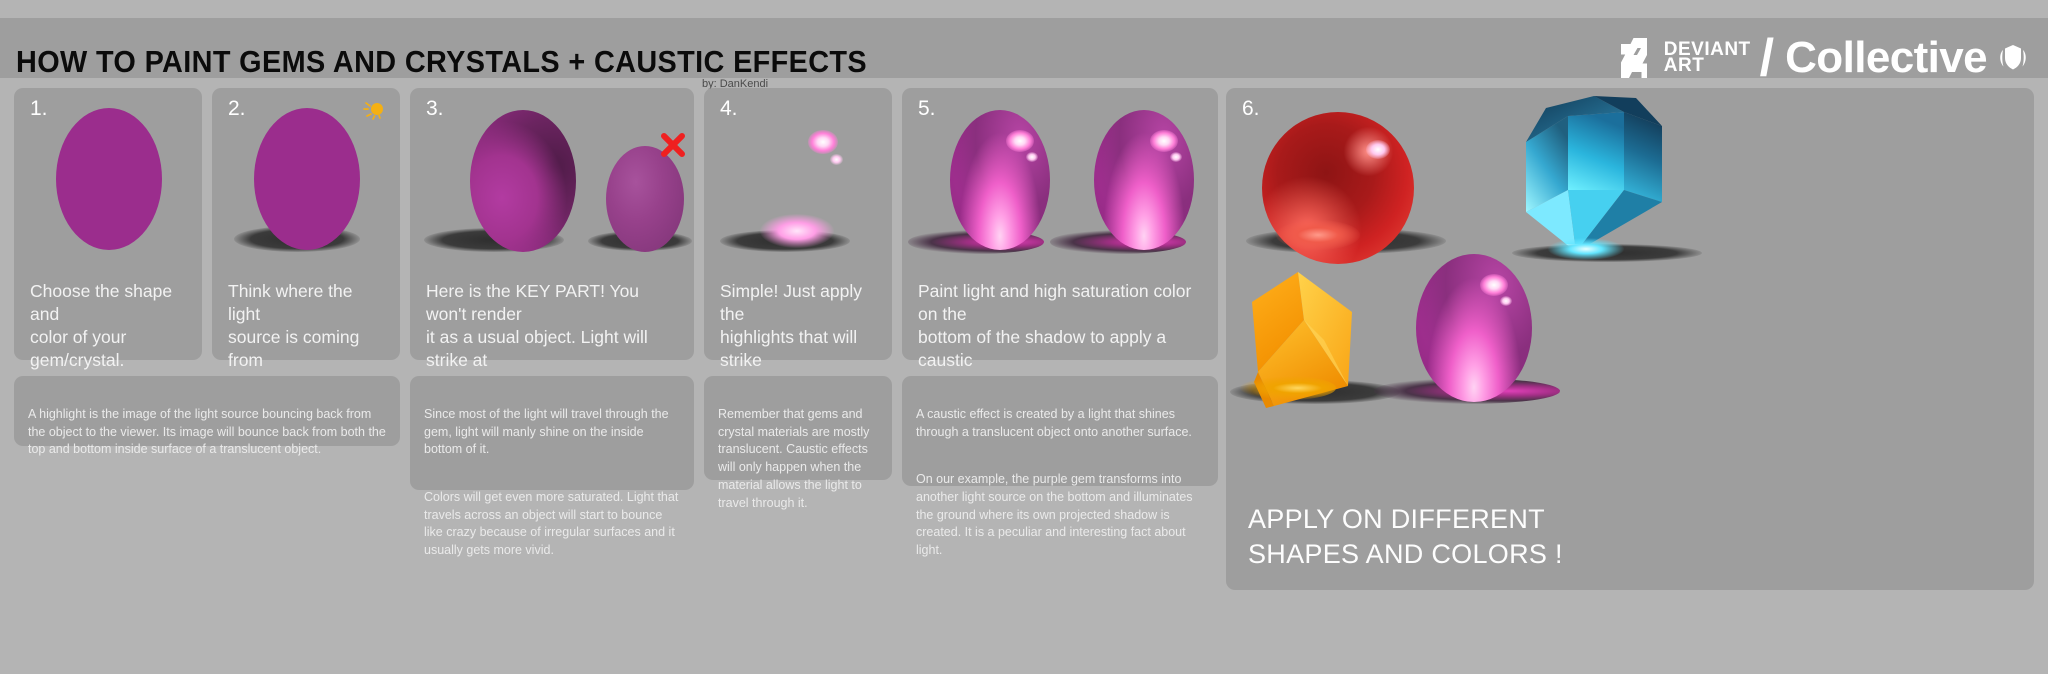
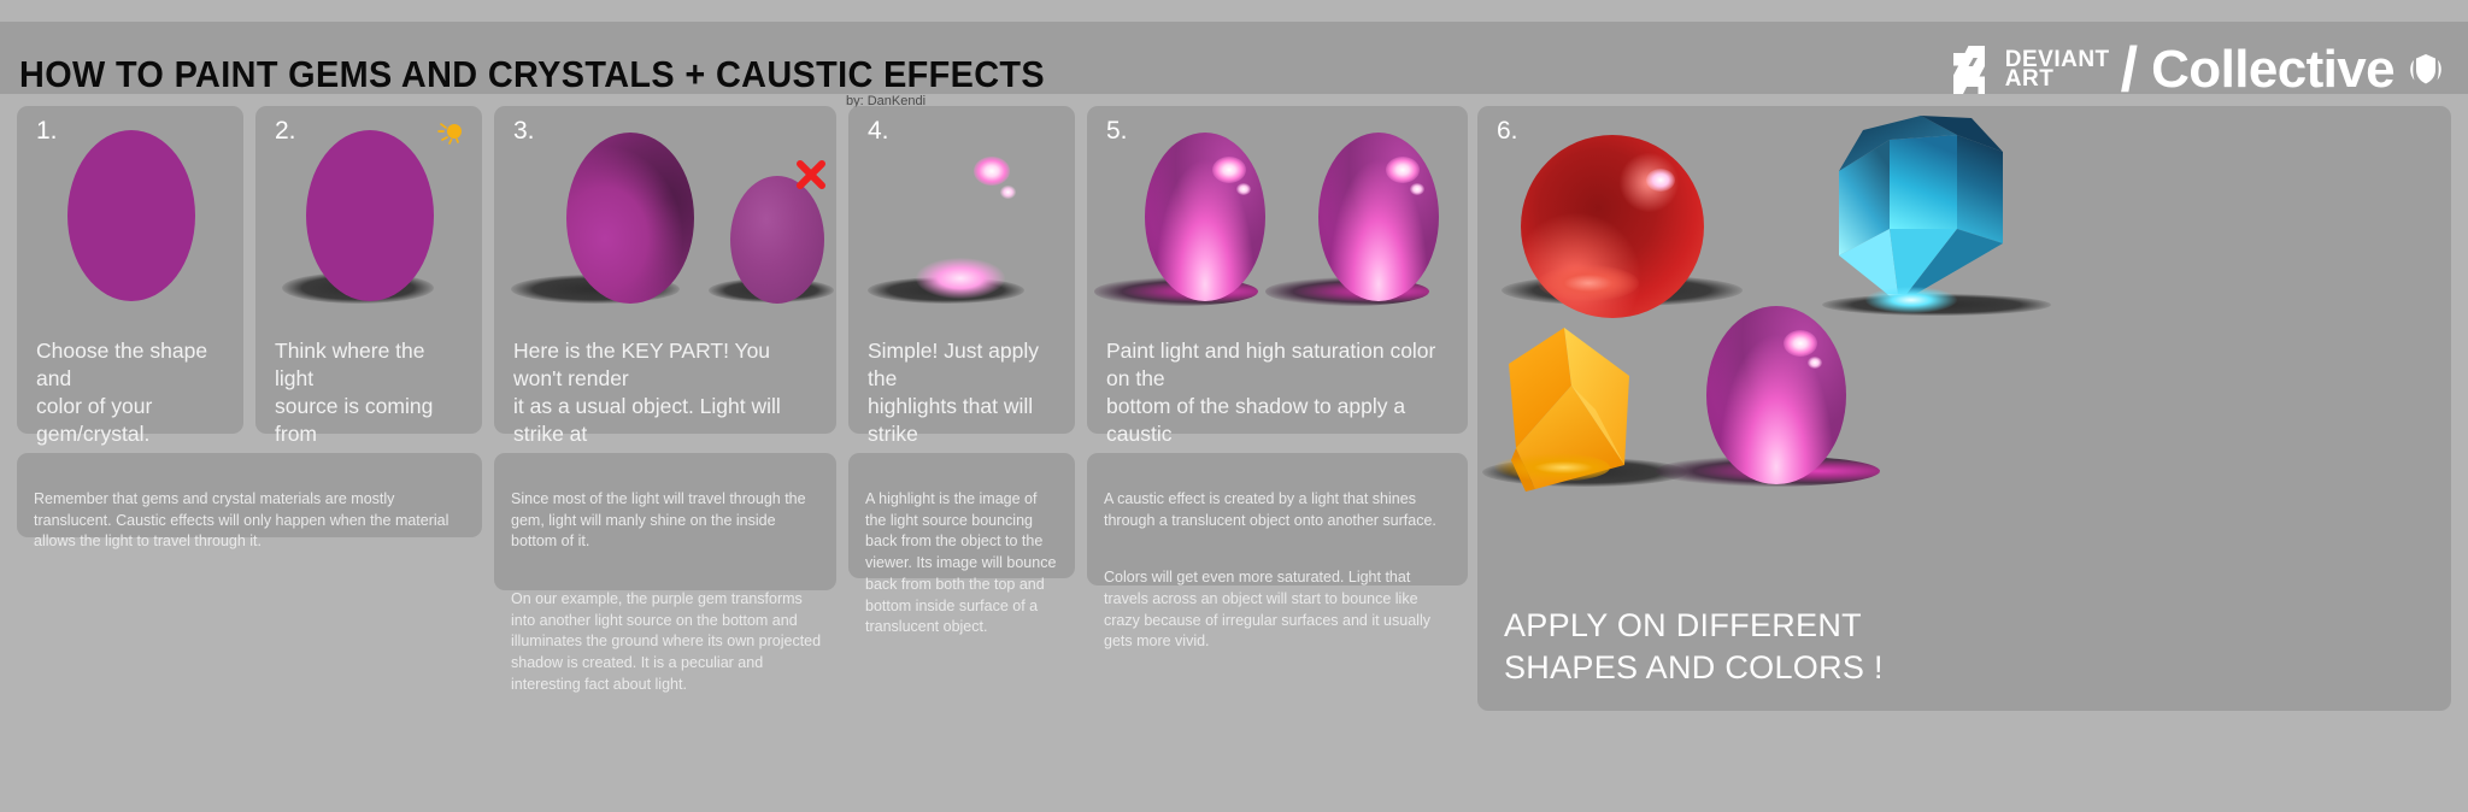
  HOW TO PAINT GEMS AND CRYSTALS + CAUSTIC EFFECTS
  by: DanKendi
  DEVIANT
  ART
  /
  Collective
  1.
  Choose the shape and
  color of your gem/crystal.
  2.
  Think where the light
  source is coming from
  3.
  Here is the KEY PART! You won't render
  it as a usual object. Light will strike at
  4.
  Simple! Just apply the
  highlights that will strike
  5.
  Paint light and high saturation color on the
  bottom of the shadow to apply a caustic
  6.
  APPLY ON DIFFERENT
  SHAPES AND COLORS !
- A highlight is the image of the light source bouncing back from the object to the viewer. Its image will bounce back from both the top and bottom inside surface of a translucent object.
+ Remember that gems and crystal materials are mostly translucent. Caustic effects will only happen when the material allows the light to travel through it.
  Since most of the light will travel through the gem, light will manly shine on the inside bottom of it.
- Colors will get even more saturated. Light that travels across an object will start to bounce like crazy because of irregular surfaces and it usually gets more vivid.
+ On our example, the purple gem transforms into another light source on the bottom and illuminates the ground where its own projected shadow is created. It is a peculiar and interesting fact about light.
- Remember that gems and crystal materials are mostly translucent. Caustic effects will only happen when the material allows the light to travel through it.
+ A highlight is the image of the light source bouncing back from the object to the viewer. Its image will bounce back from both the top and bottom inside surface of a translucent object.
  A caustic effect is created by a light that shines through a translucent object onto another surface.
- On our example, the purple gem transforms into another light source on the bottom and illuminates the ground where its own projected shadow is created. It is a peculiar and interesting fact about light.
+ Colors will get even more saturated. Light that travels across an object will start to bounce like crazy because of irregular surfaces and it usually gets more vivid.
